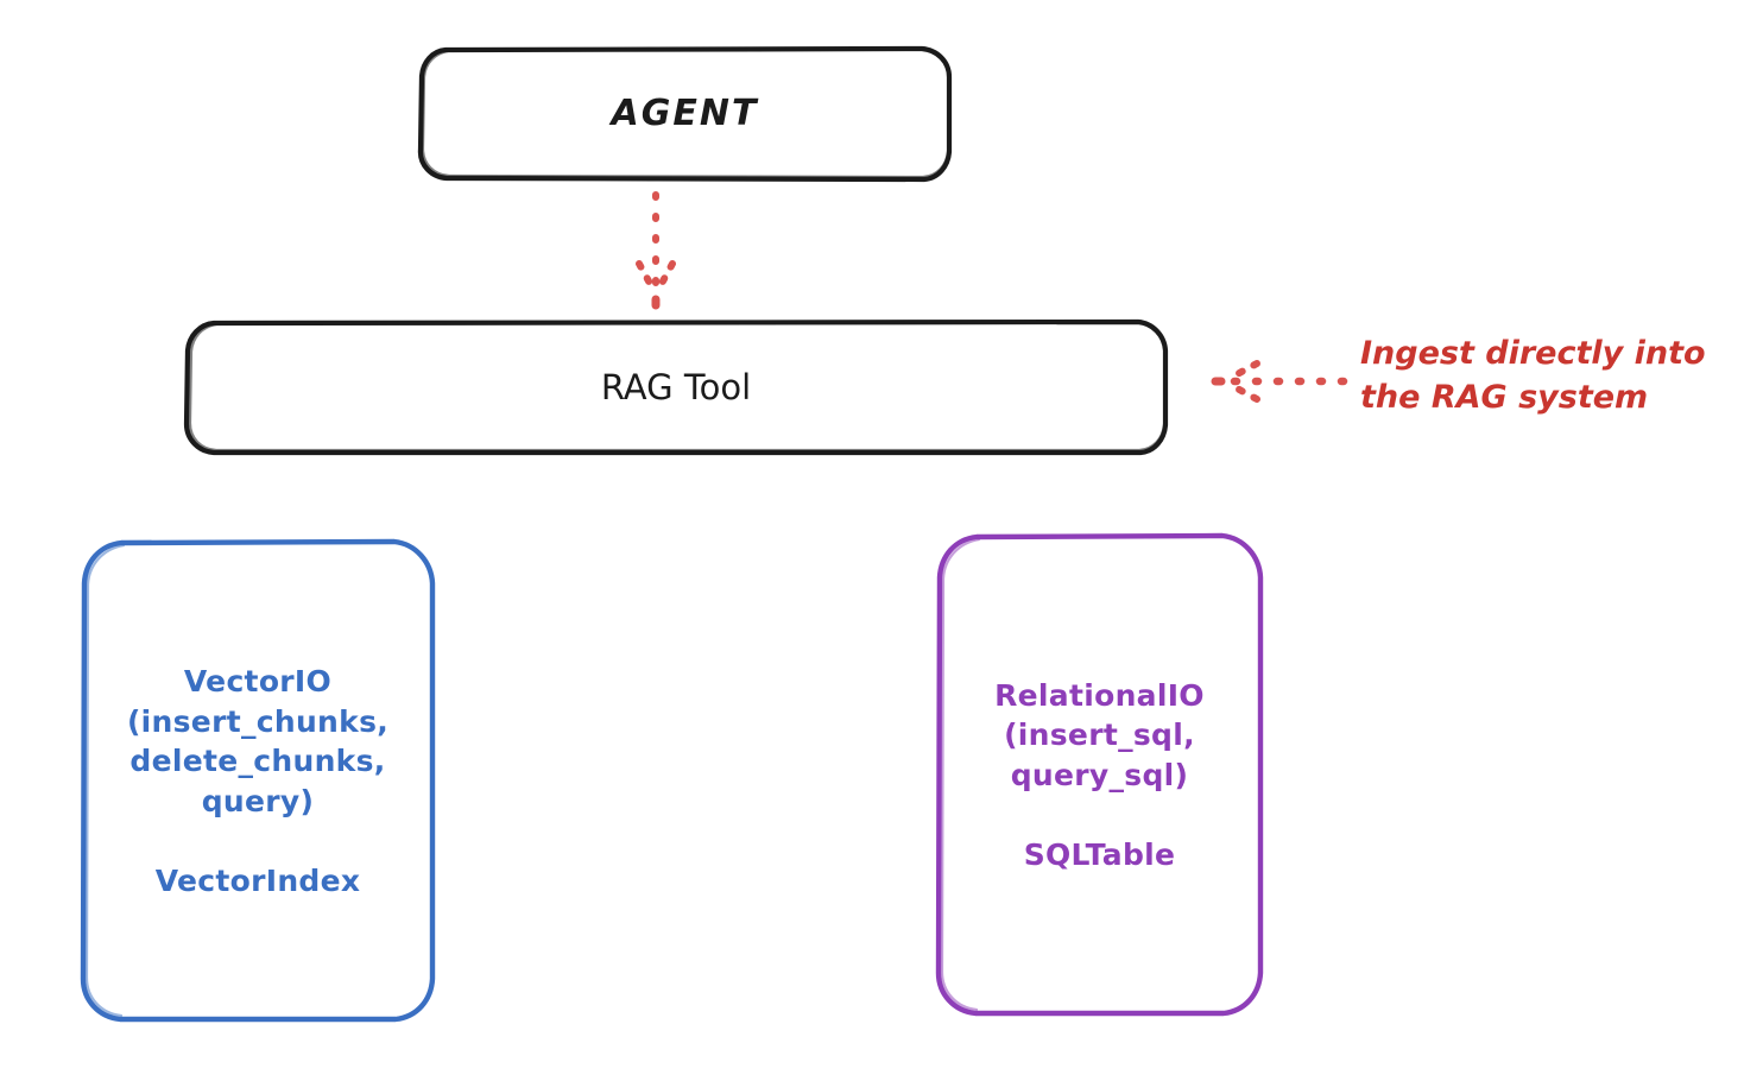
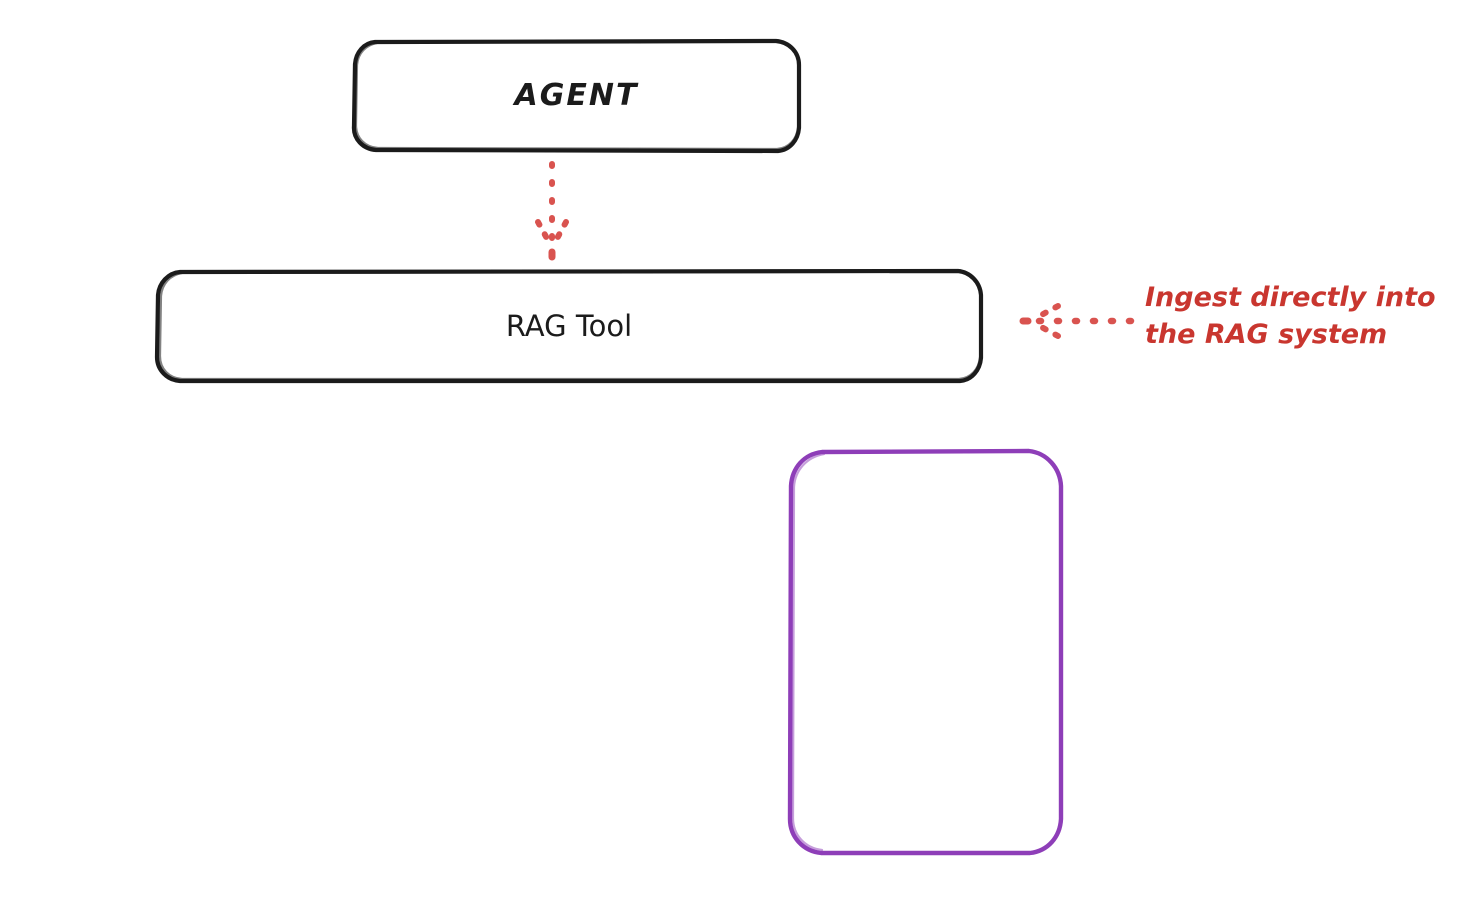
  AGENT
  RAG Tool
  Ingest directly into
  the RAG system
- VectorIO
- (insert_chunks,
- delete_chunks,
- query)
- VectorIndex
- RelationalIO
- (insert_sql,
- query_sql)
- SQLTable
